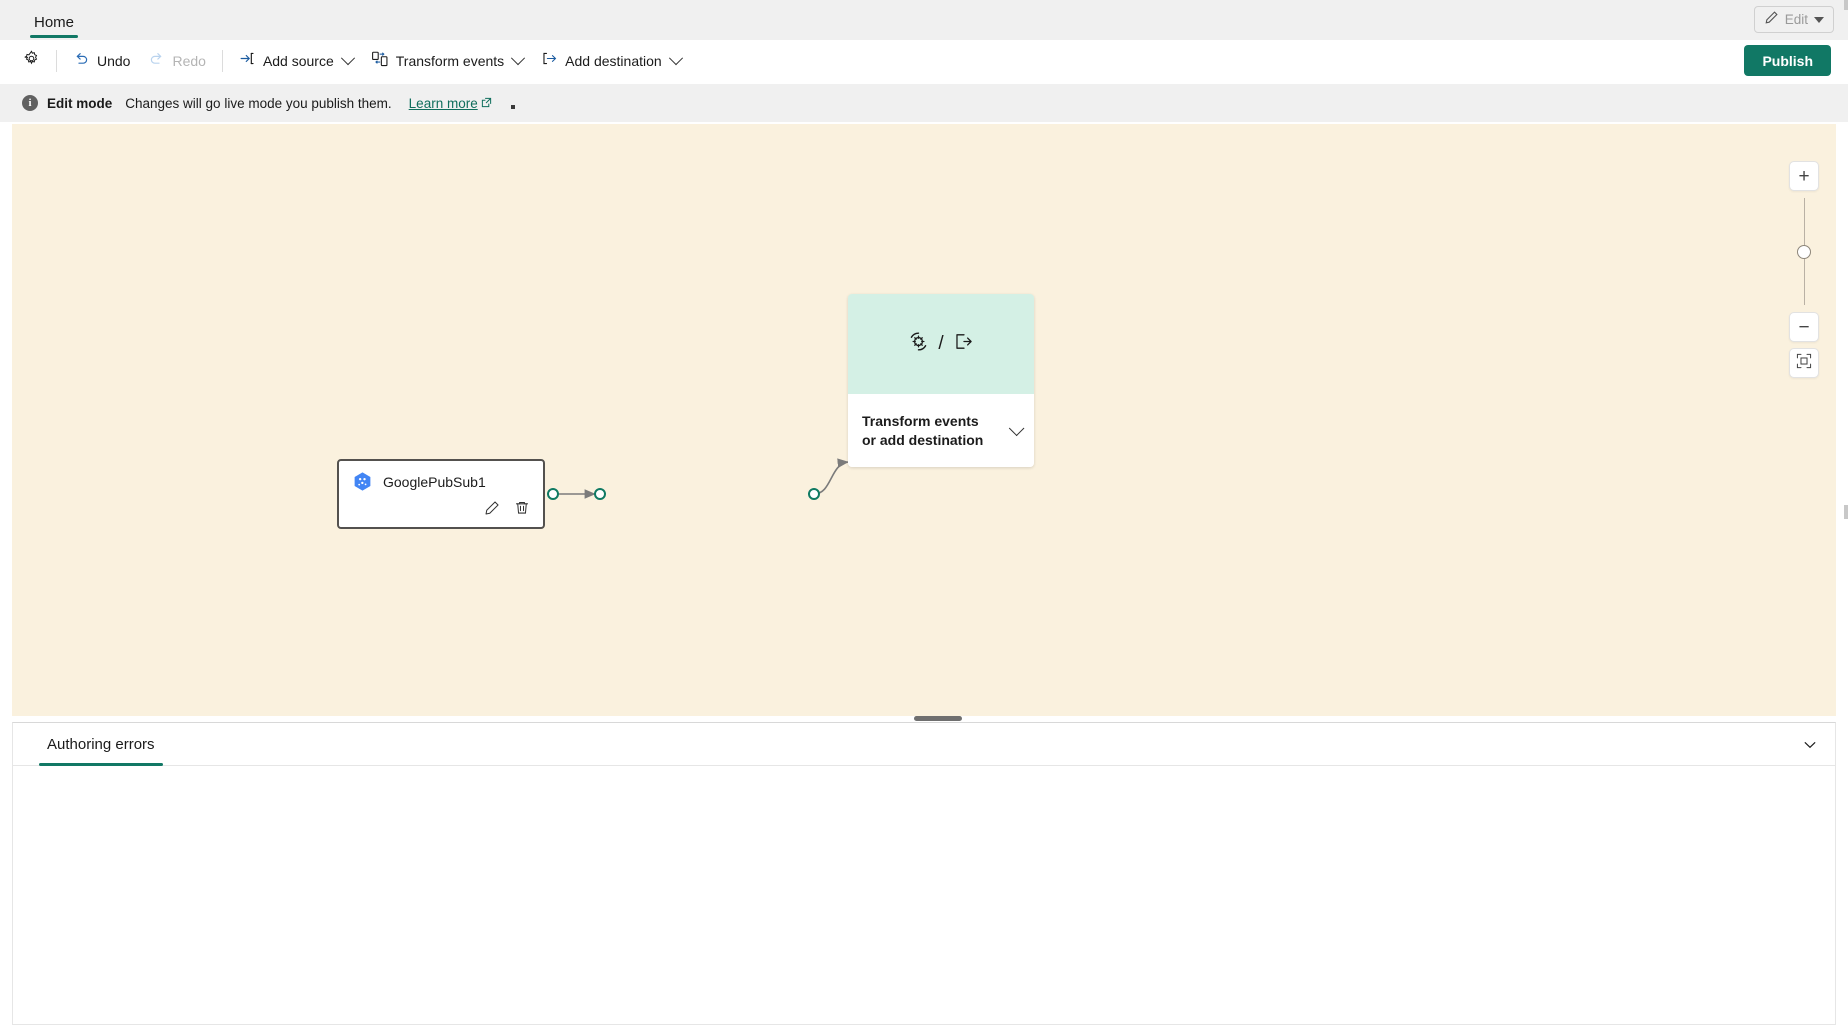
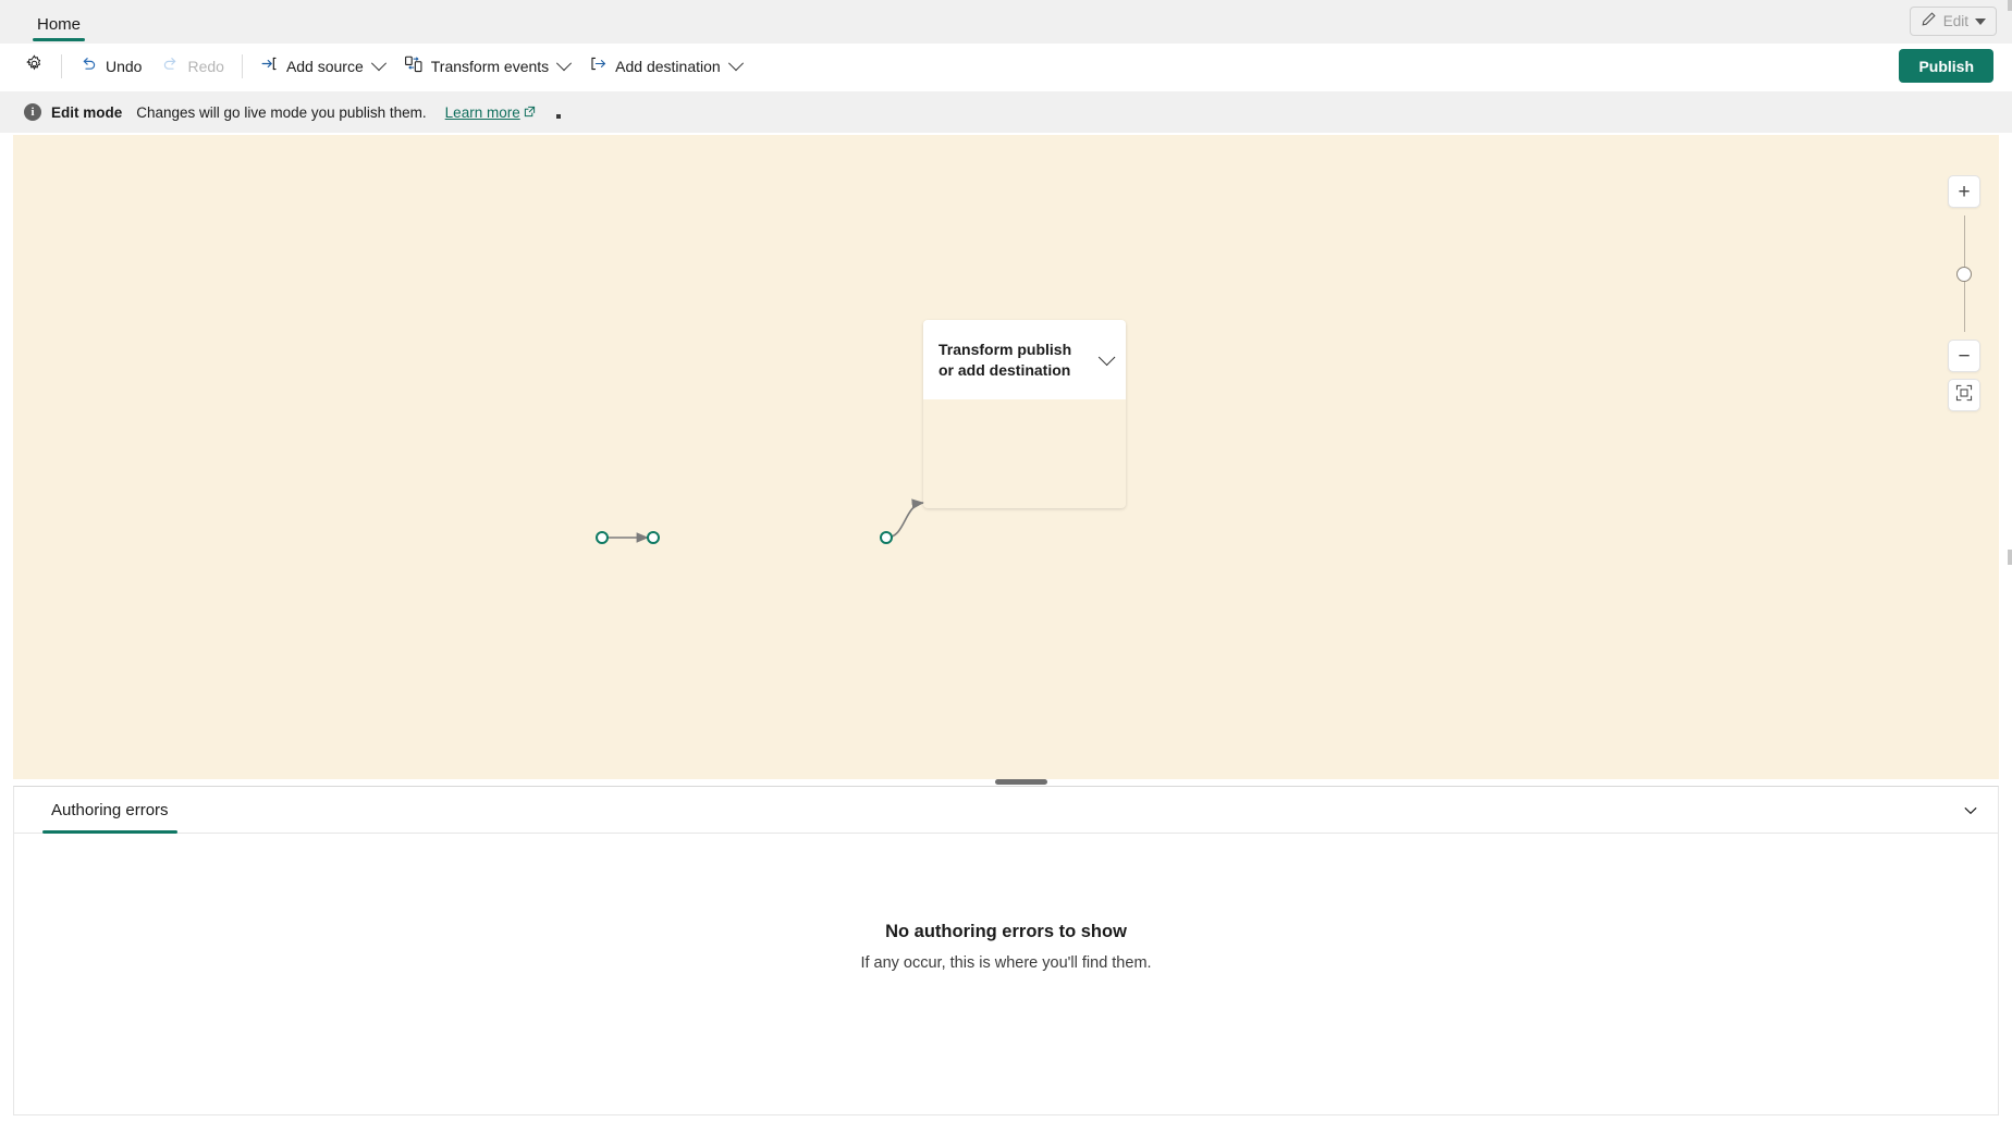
  Home
  Edit
  Undo
  Redo
  Add source
  Transform events
  Add destination
  Publish
  i
  Edit mode
  Changes will go live mode you publish them.
  Learn more
- GooglePubSub1
- /
- Transform events or add destination
+ Transform publish or add destination
  +
  −
  Authoring errors
+ No authoring errors to show
+ If any occur, this is where you'll find them.
